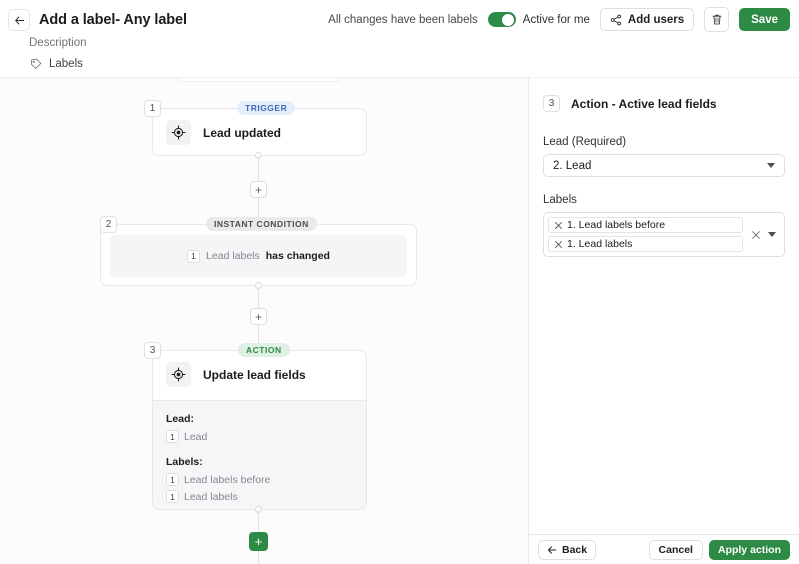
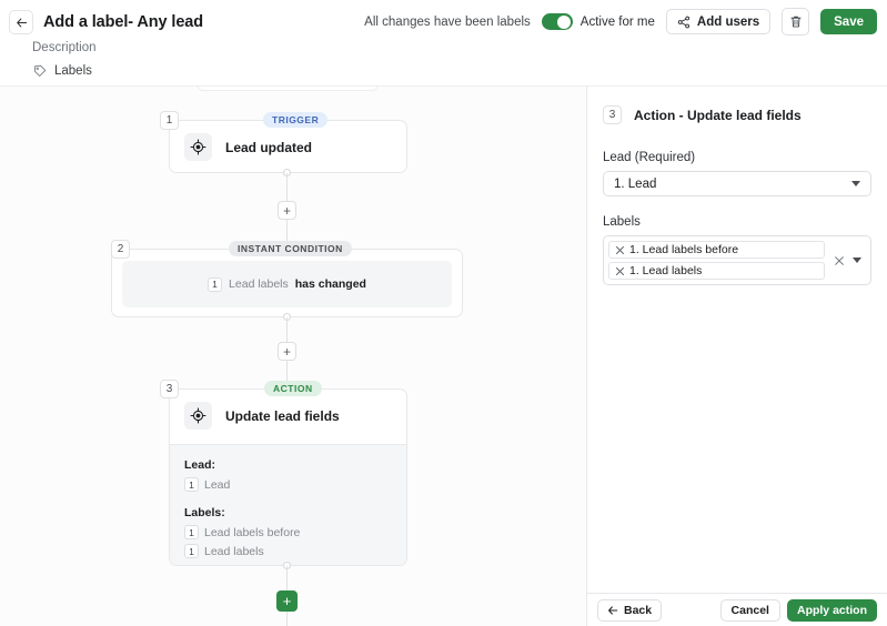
- Add a label- Any label
+ Add a label- Any lead
  Description
  Labels
  All changes have been labels
  Active for me
  Add users
  Save
  TRIGGER
  Lead updated
  1
  +
  INSTANT CONDITION
  1
  Lead labels
  has changed
  2
  +
  ACTION
  Update lead fields
  Lead:
  1
  Lead
  Labels:
  1
  Lead labels before
  1
  Lead labels
  3
  +
  3
- Action - Active lead fields
+ Action - Update lead fields
  Lead (Required)
- 2. Lead
+ 1. Lead
  Labels
  1. Lead labels before
  1. Lead labels
  Back
  Cancel
  Apply action
